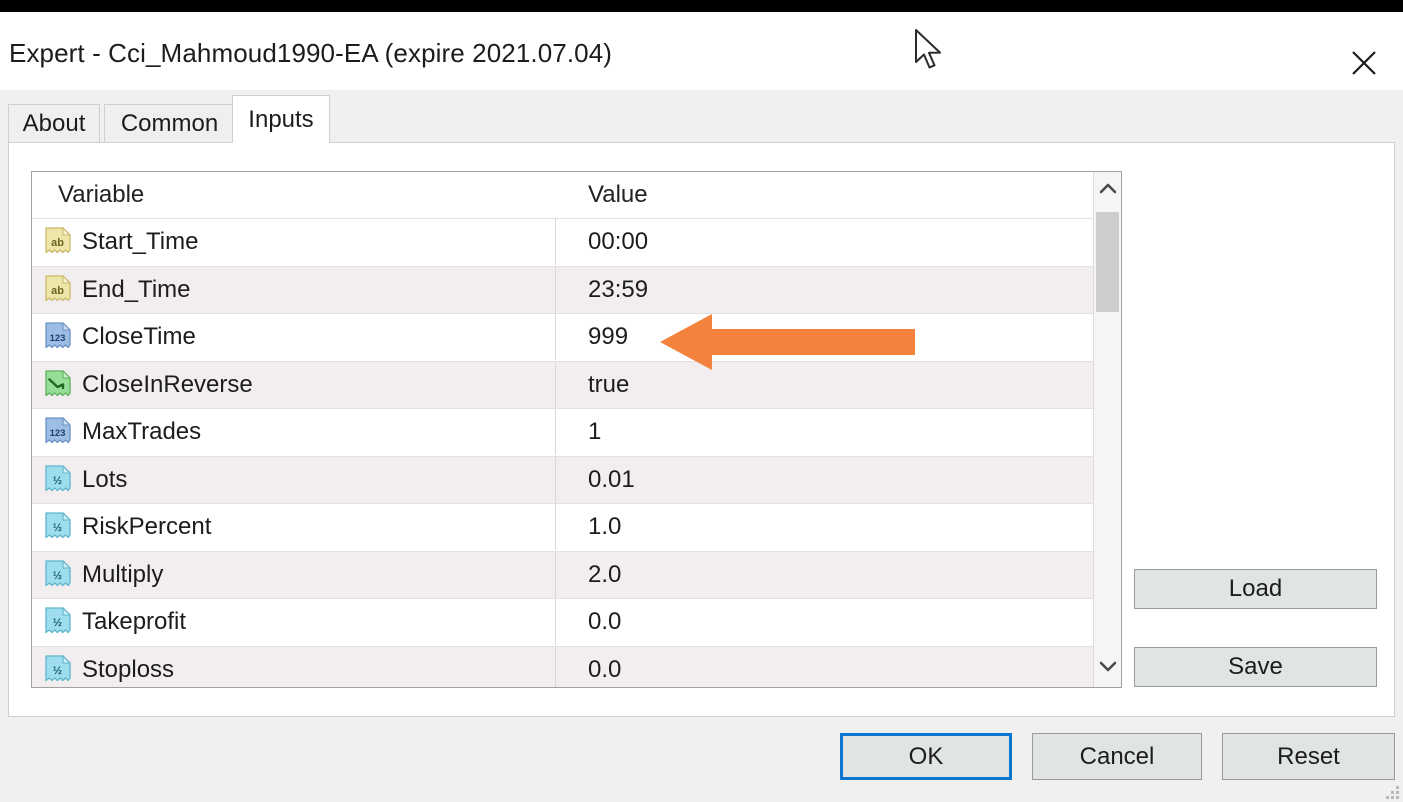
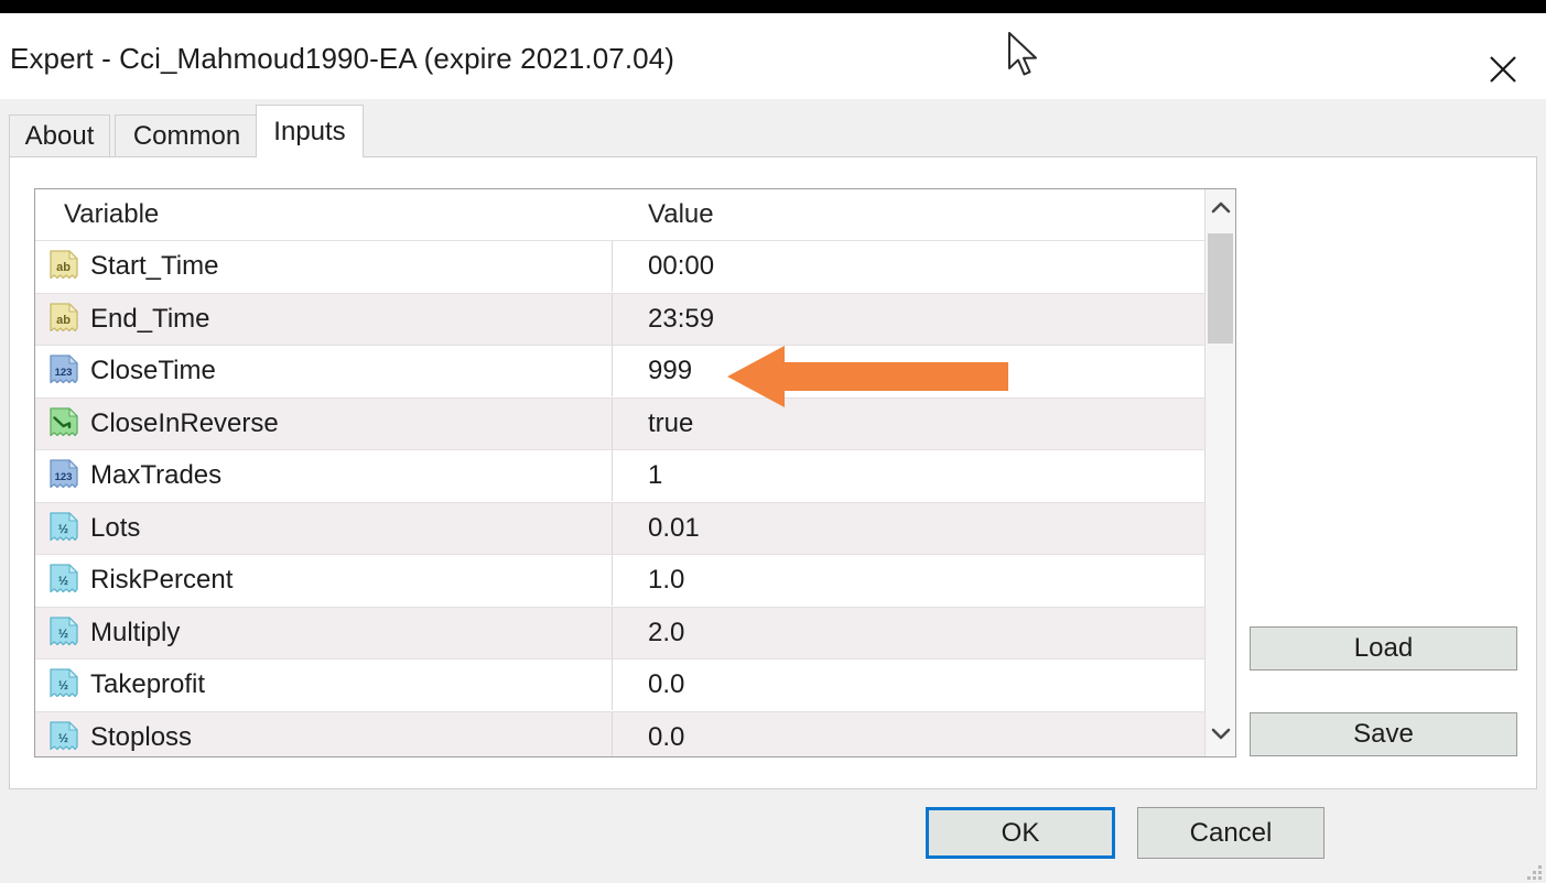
  Expert - Cci_Mahmoud1990-EA (expire 2021.07.04)
  About
  Common
  Inputs
  Variable
  Value
  ab
  Start_Time
  00:00
  ab
  End_Time
  23:59
  123
  CloseTime
  999
  CloseInReverse
  true
  123
  MaxTrades
  1
  ½
  Lots
  0.01
  ½
  RiskPercent
  1.0
  ½
  Multiply
  2.0
  ½
  Takeprofit
  0.0
  ½
  Stoploss
  0.0
  Load
  Save
  OK
  Cancel
- Reset
